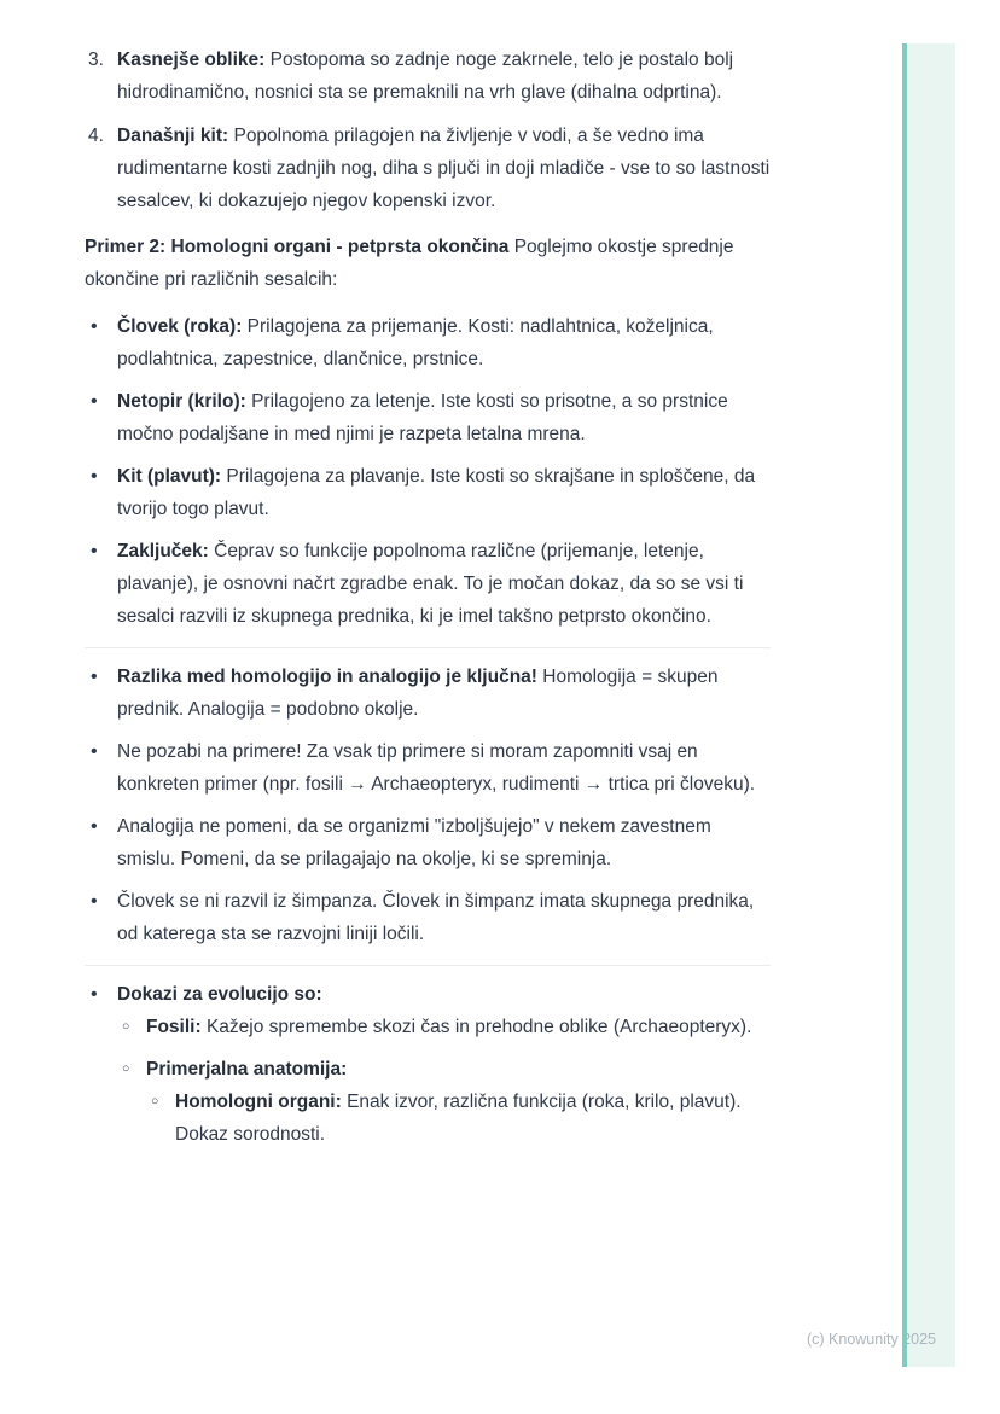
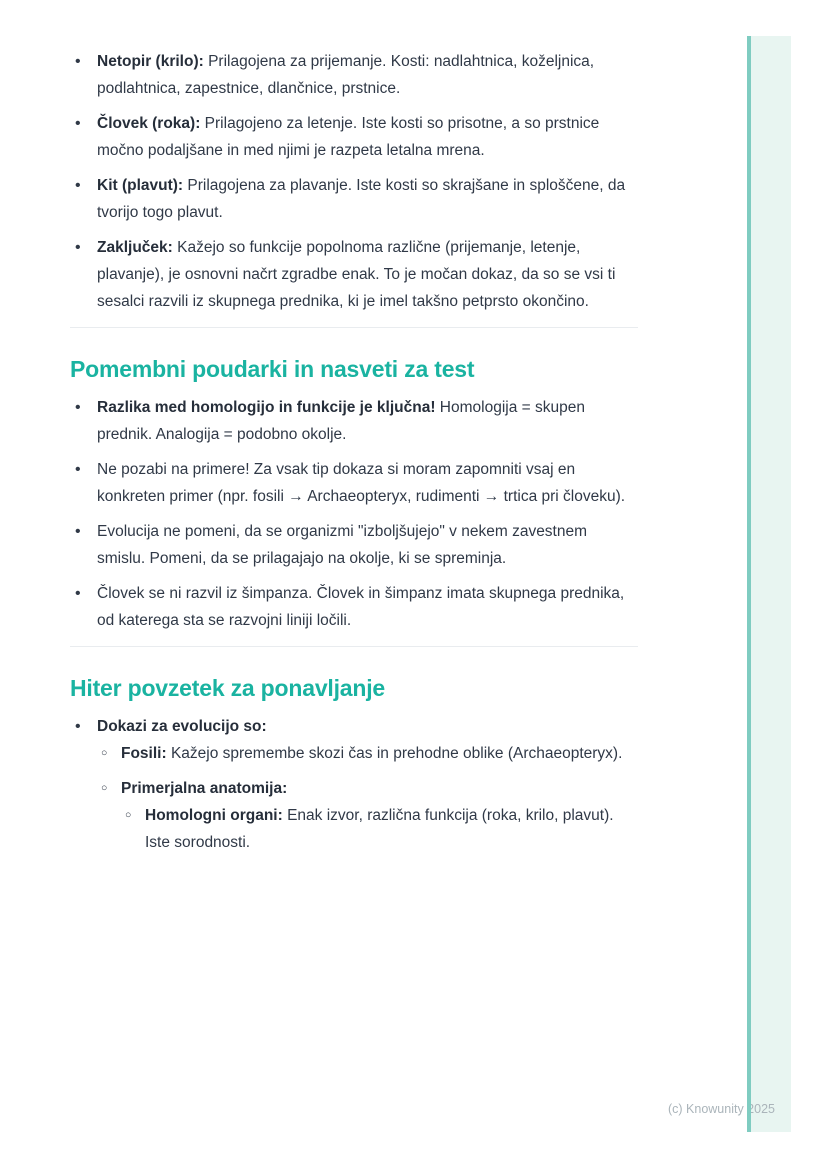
- 3.
- Kasnejše oblike: Postopoma so zadnje noge zakrnele, telo je postalo bolj hidrodinamično, nosnici sta se premaknili na vrh glave (dihalna odprtina).
- 4.
- Današnji kit: Popolnoma prilagojen na življenje v vodi, a še vedno ima rudimentarne kosti zadnjih nog, diha s pljuči in doji mladiče - vse to so lastnosti sesalcev, ki dokazujejo njegov kopenski izvor.
- Primer 2: Homologni organi - petprsta okončina Poglejmo okostje sprednje okončine pri različnih sesalcih:
  •
- Človek (roka): Prilagojena za prijemanje. Kosti: nadlahtnica, koželjnica, podlahtnica, zapestnice, dlančnice, prstnice.
+ Netopir (krilo): Prilagojena za prijemanje. Kosti: nadlahtnica, koželjnica, podlahtnica, zapestnice, dlančnice, prstnice.
  •
- Netopir (krilo): Prilagojeno za letenje. Iste kosti so prisotne, a so prstnice močno podaljšane in med njimi je razpeta letalna mrena.
+ Človek (roka): Prilagojeno za letenje. Iste kosti so prisotne, a so prstnice močno podaljšane in med njimi je razpeta letalna mrena.
  •
  Kit (plavut): Prilagojena za plavanje. Iste kosti so skrajšane in sploščene, da tvorijo togo plavut.
  •
- Zaključek: Čeprav so funkcije popolnoma različne (prijemanje, letenje, plavanje), je osnovni načrt zgradbe enak. To je močan dokaz, da so se vsi ti sesalci razvili iz skupnega prednika, ki je imel takšno petprsto okončino.
+ Zaključek: Kažejo so funkcije popolnoma različne (prijemanje, letenje, plavanje), je osnovni načrt zgradbe enak. To je močan dokaz, da so se vsi ti sesalci razvili iz skupnega prednika, ki je imel takšno petprsto okončino.
+ Pomembni poudarki in nasveti za test
  •
- Razlika med homologijo in analogijo je ključna! Homologija = skupen prednik. Analogija = podobno okolje.
+ Razlika med homologijo in funkcije je ključna! Homologija = skupen prednik. Analogija = podobno okolje.
  •
- Ne pozabi na primere! Za vsak tip primere si moram zapomniti vsaj en konkreten primer (npr. fosili → Archaeopteryx, rudimenti → trtica pri človeku).
+ Ne pozabi na primere! Za vsak tip dokaza si moram zapomniti vsaj en konkreten primer (npr. fosili → Archaeopteryx, rudimenti → trtica pri človeku).
  •
- Analogija ne pomeni, da se organizmi "izboljšujejo" v nekem zavestnem smislu. Pomeni, da se prilagajajo na okolje, ki se spreminja.
+ Evolucija ne pomeni, da se organizmi "izboljšujejo" v nekem zavestnem smislu. Pomeni, da se prilagajajo na okolje, ki se spreminja.
  •
  Človek se ni razvil iz šimpanza. Človek in šimpanz imata skupnega prednika, od katerega sta se razvojni liniji ločili.
+ Hiter povzetek za ponavljanje
  •
  Dokazi za evolucijo so:
  ○
  Fosili: Kažejo spremembe skozi čas in prehodne oblike (Archaeopteryx).
  ○
  Primerjalna anatomija:
  ○
- Homologni organi: Enak izvor, različna funkcija (roka, krilo, plavut). Dokaz sorodnosti.
+ Homologni organi: Enak izvor, različna funkcija (roka, krilo, plavut). Iste sorodnosti.
  (c) Knowunity025
